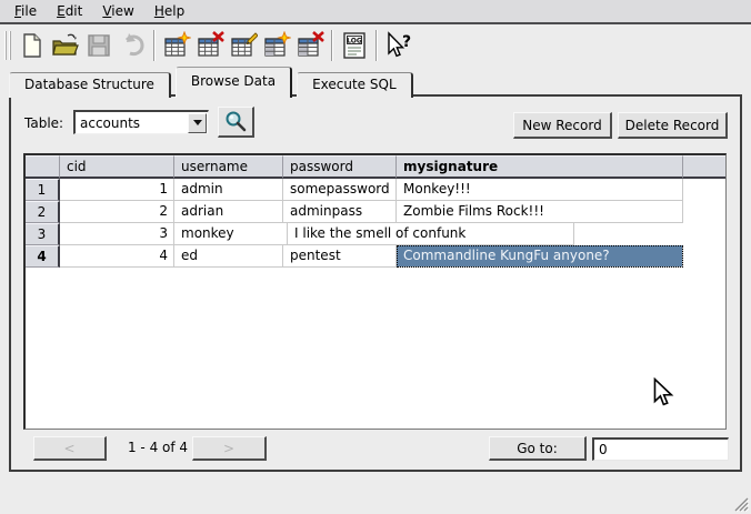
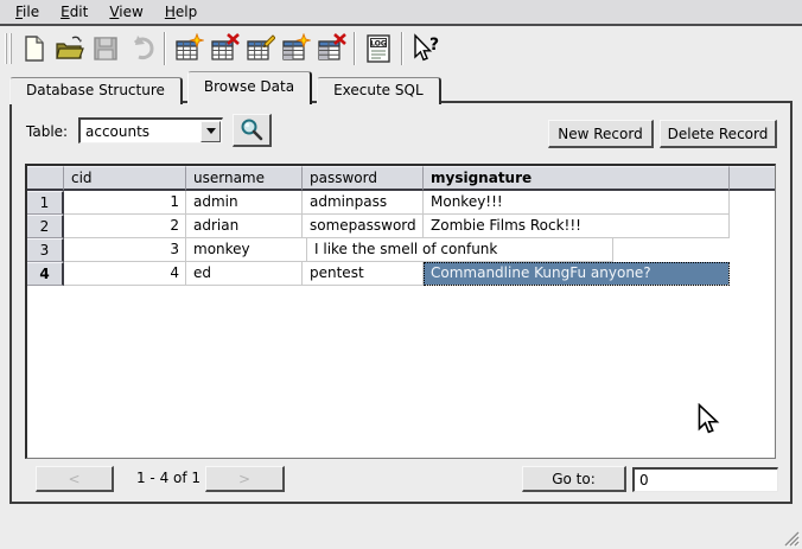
  File
  Edit
  View
  Help
  ?
  Database Structure
  Browse Data
  Execute SQL
  Table:
  accounts
  New Record
  Delete Record
  cid
  username
  password
  mysignature
  1
  1
  admin
- somepassword
+ adminpass
  Monkey!!!
  2
  2
  adrian
- adminpass
+ somepassword
  Zombie Films Rock!!!
  3
  3
  monkey
  I like the smell of confunk
  4
  4
  ed
  pentest
  Commandline KungFu anyone?
  <
- 1 - 4 of 4
+ 1 - 4 of 1
  >
  Go to:
  0
